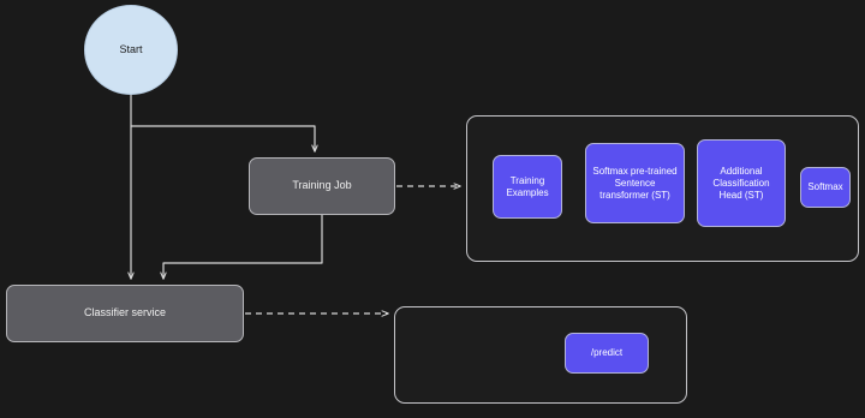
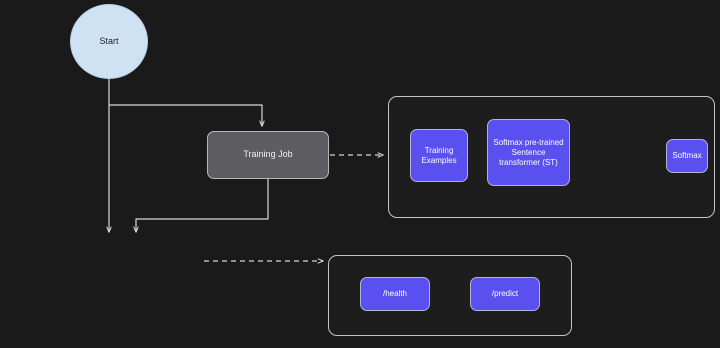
  Start
  Training Job
- Classifier service
  Training Examples
  Softmax pre-trained Sentence transformer (ST)
- Additional Classification Head (ST)
  Softmax
+ /health
  /predict
